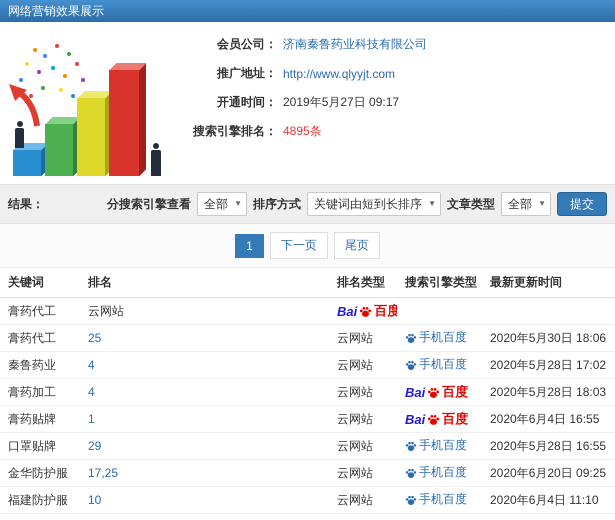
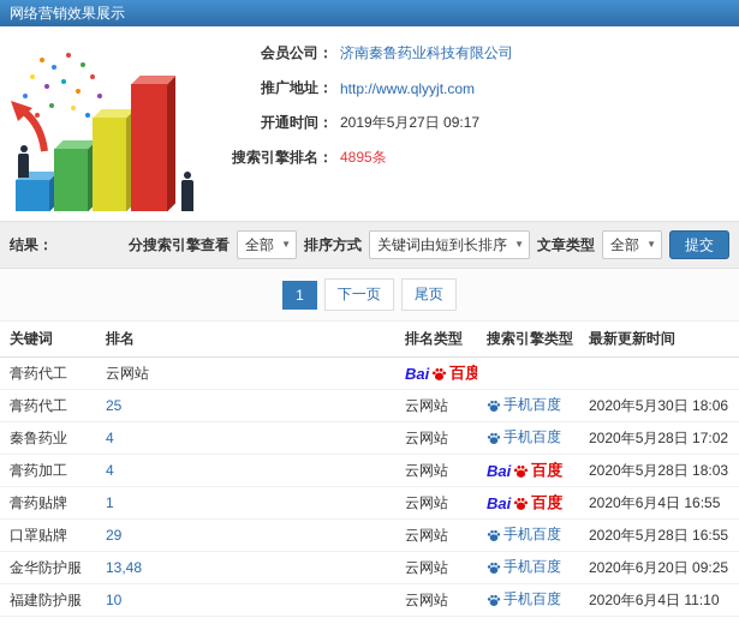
  网络营销效果展示
  会员公司：
  济南秦鲁药业科技有限公司
  推广地址：
  http://www.qlyyjt.com
  开通时间：
  2019年5月27日 09:17
  搜索引擎排名：
  4895条
  结果：
  分搜索引擎查看
  全部
  排序方式
  关键词由短到长排序
  文章类型
  全部
  提交
  1
  下一页
  尾页
  关键词
  排名
  排名类型
  搜索引擎类型
  最新更新时间
  膏药代工
  云网站
  Bai
  百度
  膏药代工
  25
  云网站
  手机百度
  2020年5月30日 18:06
  秦鲁药业
  4
  云网站
  手机百度
  2020年5月28日 17:02
  膏药加工
  4
  云网站
  Bai
  百度
  2020年5月28日 18:03
  膏药贴牌
  1
  云网站
  Bai
  百度
  2020年6月4日 16:55
  口罩贴牌
  29
  云网站
  手机百度
  2020年5月28日 16:55
  金华防护服
- 17,25
+ 13,48
  云网站
  手机百度
  2020年6月20日 09:25
  福建防护服
  10
  云网站
  手机百度
  2020年6月4日 11:10
